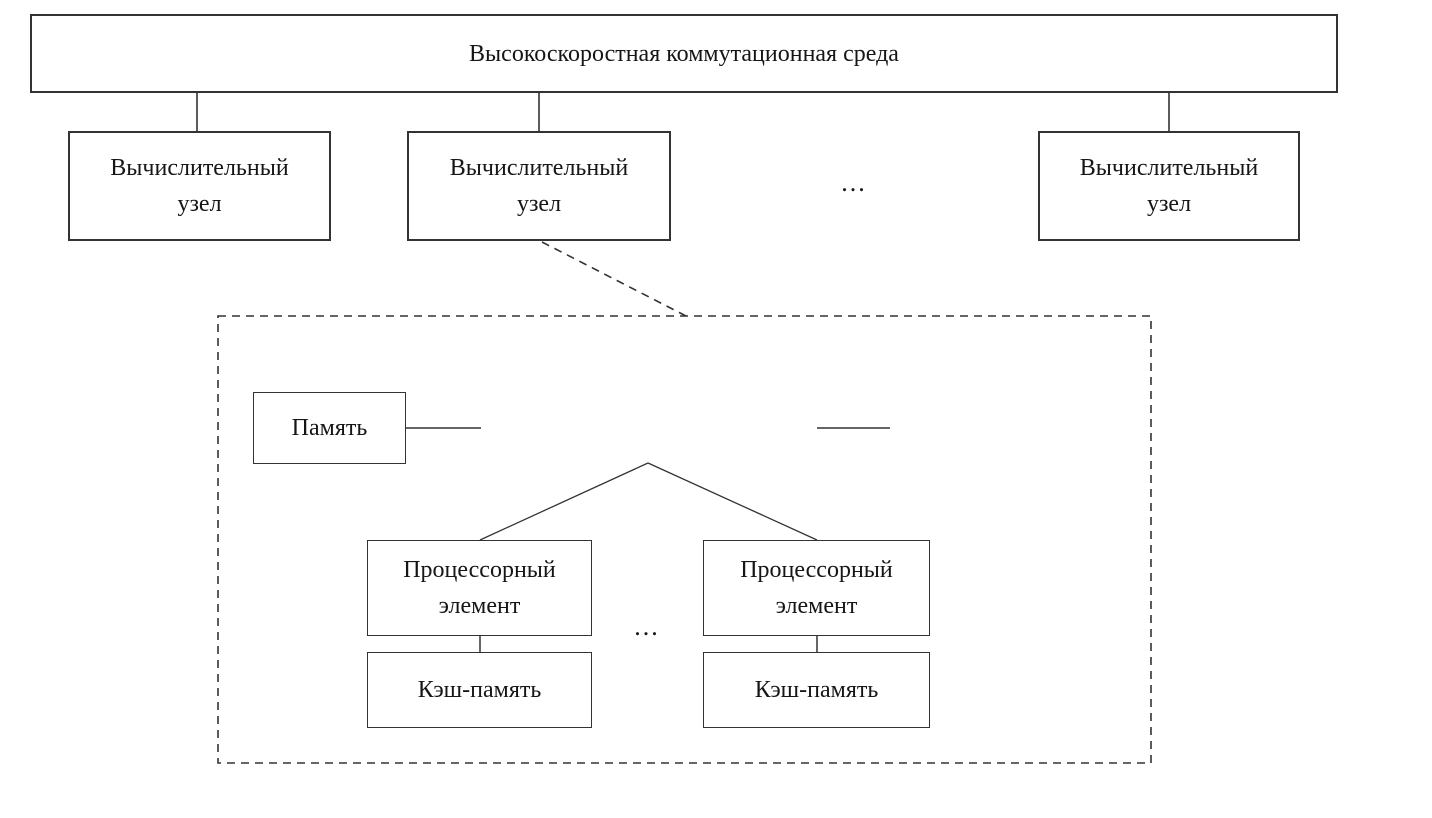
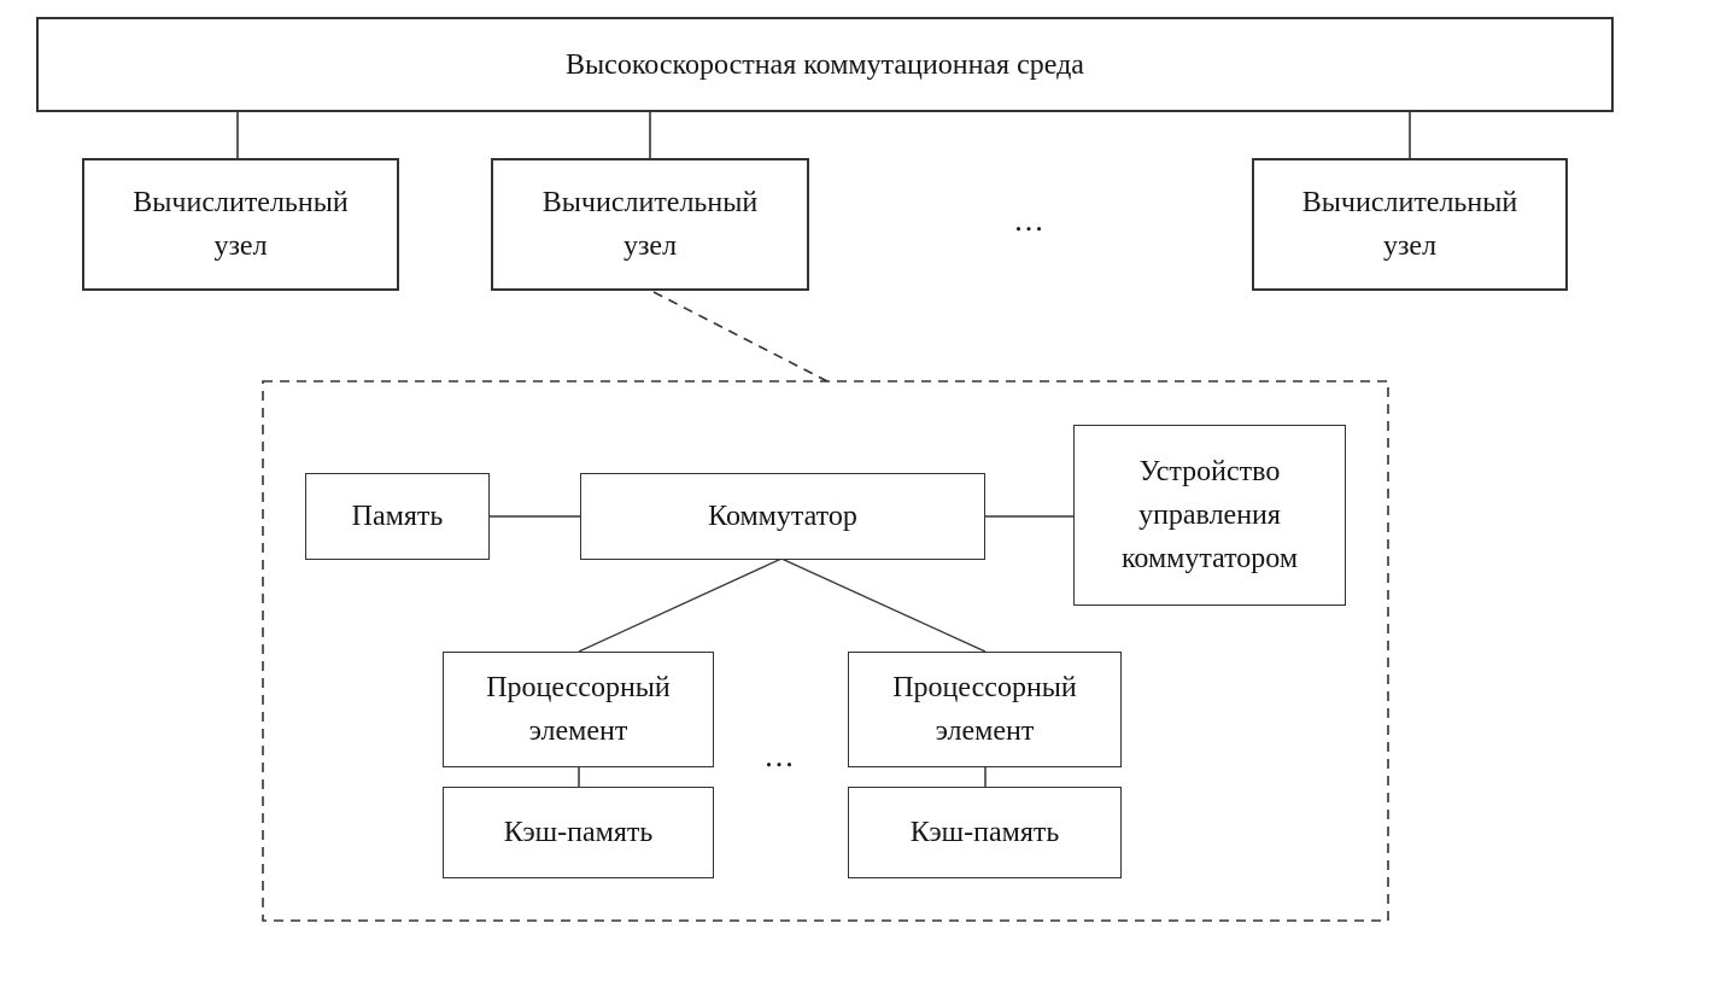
  Высокоскоростная коммутационная среда
  Вычислительный узел
  Вычислительный узел
  ...
  Вычислительный узел
  Память
+ Коммутатор
+ Устройство управления коммутатором
  Процессорный элемент
  ...
  Процессорный элемент
  Кэш-память
  Кэш-память
